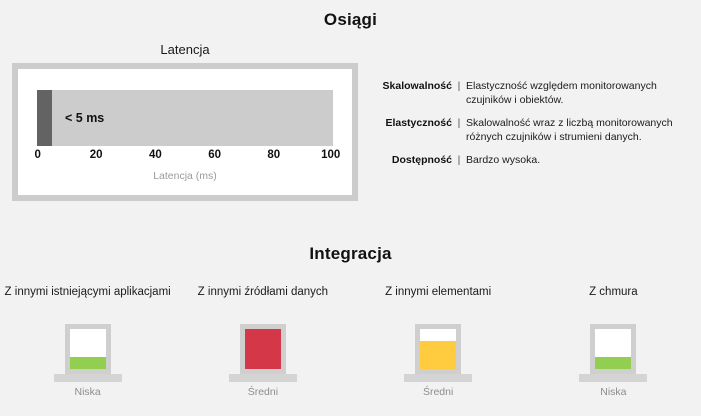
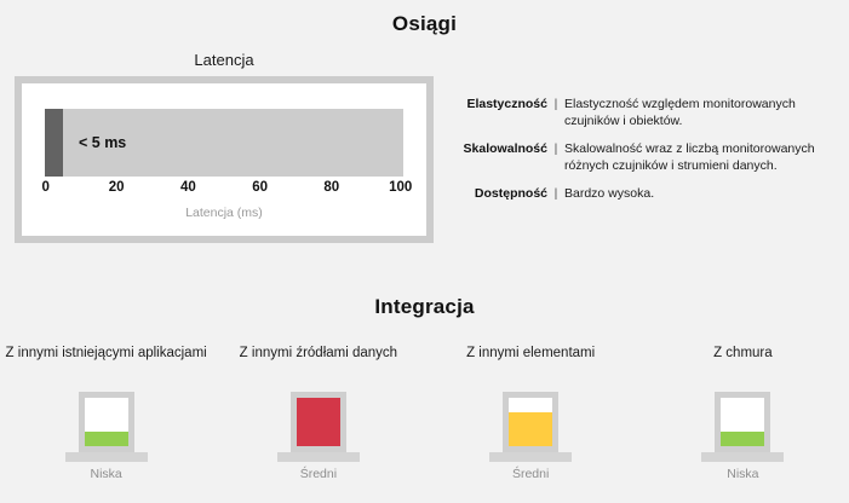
  Osiągi
  Latencja
  < 5 ms
  0
  20
  40
  60
  80
  100
  Latencja (ms)
- Skalowalność
+ Elastyczność
  |
  Elastyczność względem monitorowanych czujników i obiektów.
- Elastyczność
+ Skalowalność
  |
  Skalowalność wraz z liczbą monitorowanych różnych czujników i strumieni danych.
  Dostępność
  |
  Bardzo wysoka.
  Integracja
  Z innymi istniejącymi aplikacjami
  Niska
  Z innymi źródłami danych
  Średni
  Z innymi elementami
  Średni
  Z chmura
  Niska
